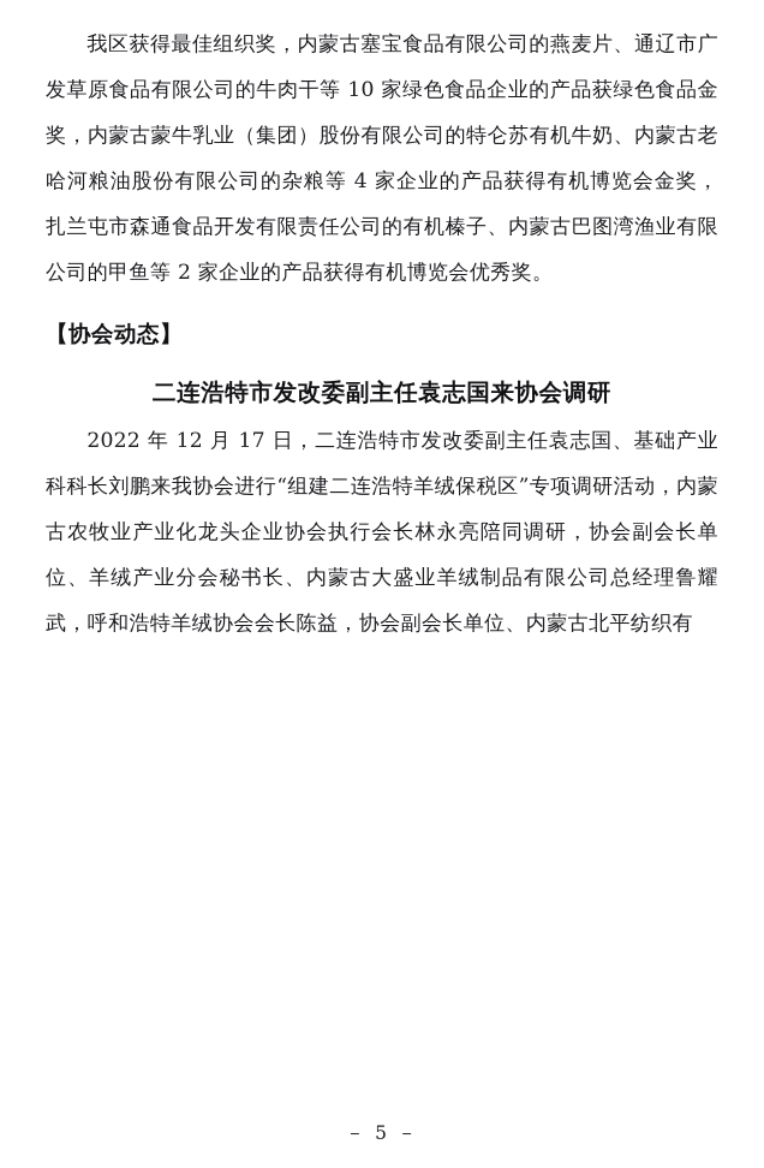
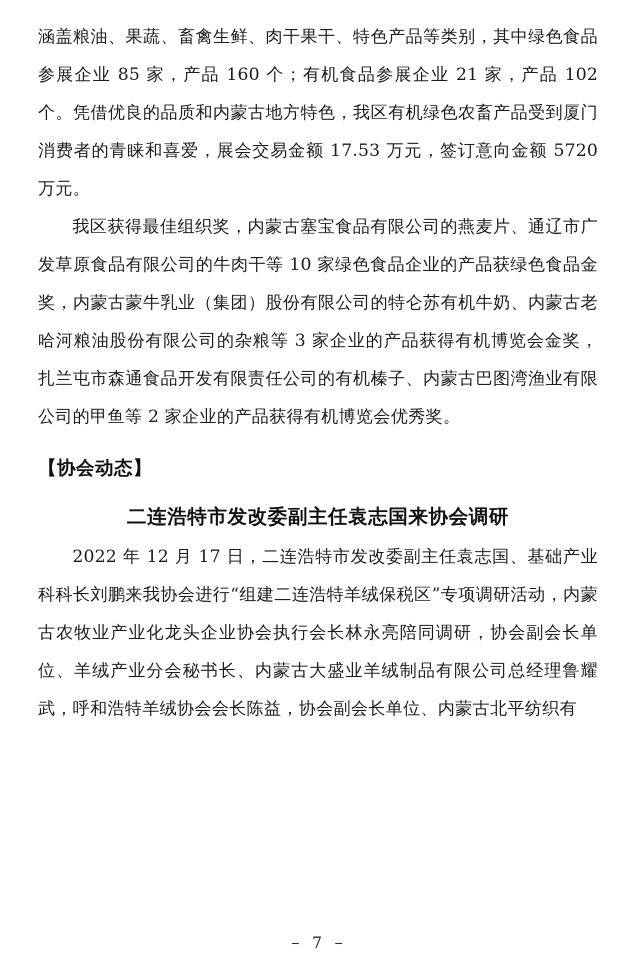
+ 涵盖粮油、果蔬、畜禽生鲜、肉干果干、特色产品等类别，其中绿色食品参展企业 85 家，产品 160 个；有机食品参展企业 21 家，产品 102 个。凭借优良的品质和内蒙古地方特色，我区有机绿色农畜产品受到厦门消费者的青睐和喜爱，展会交易金额 17.53 万元，签订意向金额 5720 万元。
- 我区获得最佳组织奖，内蒙古塞宝食品有限公司的燕麦片、通辽市广发草原食品有限公司的牛肉干等 10 家绿色食品企业的产品获绿色食品金奖，内蒙古蒙牛乳业（集团）股份有限公司的特仑苏有机牛奶、内蒙古老哈河粮油股份有限公司的杂粮等 4 家企业的产品获得有机博览会金奖，扎兰屯市森通食品开发有限责任公司的有机榛子、内蒙古巴图湾渔业有限公司的甲鱼等 2 家企业的产品获得有机博览会优秀奖。
+ 我区获得最佳组织奖，内蒙古塞宝食品有限公司的燕麦片、通辽市广发草原食品有限公司的牛肉干等 10 家绿色食品企业的产品获绿色食品金奖，内蒙古蒙牛乳业（集团）股份有限公司的特仑苏有机牛奶、内蒙古老哈河粮油股份有限公司的杂粮等 3 家企业的产品获得有机博览会金奖，扎兰屯市森通食品开发有限责任公司的有机榛子、内蒙古巴图湾渔业有限公司的甲鱼等 2 家企业的产品获得有机博览会优秀奖。
  【协会动态】
  二连浩特市发改委副主任袁志国来协会调研
  2022 年 12 月 17 日，二连浩特市发改委副主任袁志国、基础产业科科长刘鹏来我协会进行“组建二连浩特羊绒保税区”专项调研活动，内蒙古农牧业产业化龙头企业协会执行会长林永亮陪同调研，协会副会长单位、羊绒产业分会秘书长、内蒙古大盛业羊绒制品有限公司总经理鲁耀武，呼和浩特羊绒协会会长陈益，协会副会长单位、内蒙古北平纺织有
- － 5 －
+ － 7 －
